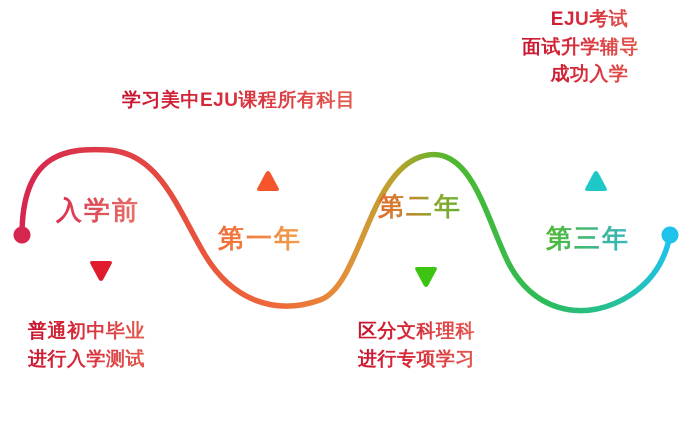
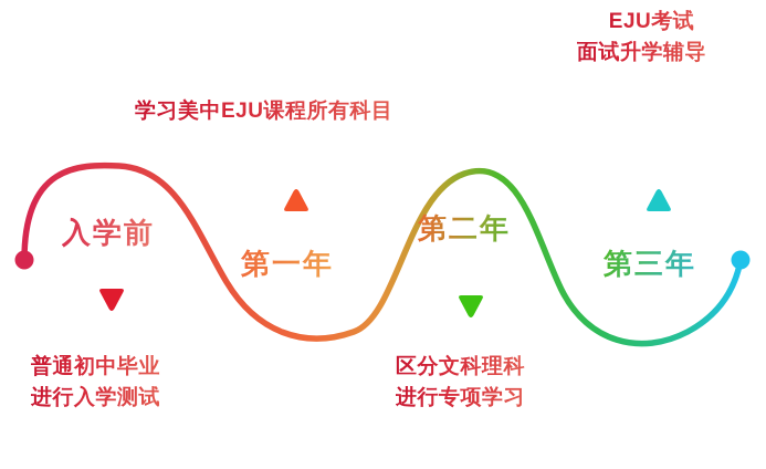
  入学前
  第一年
  第二年
  第三年
  学习美中EJU课程所有科目
  EJU考试
  面试升学辅导
- 成功入学
  普通初中毕业
  进行入学测试
  区分文科理科
  进行专项学习
